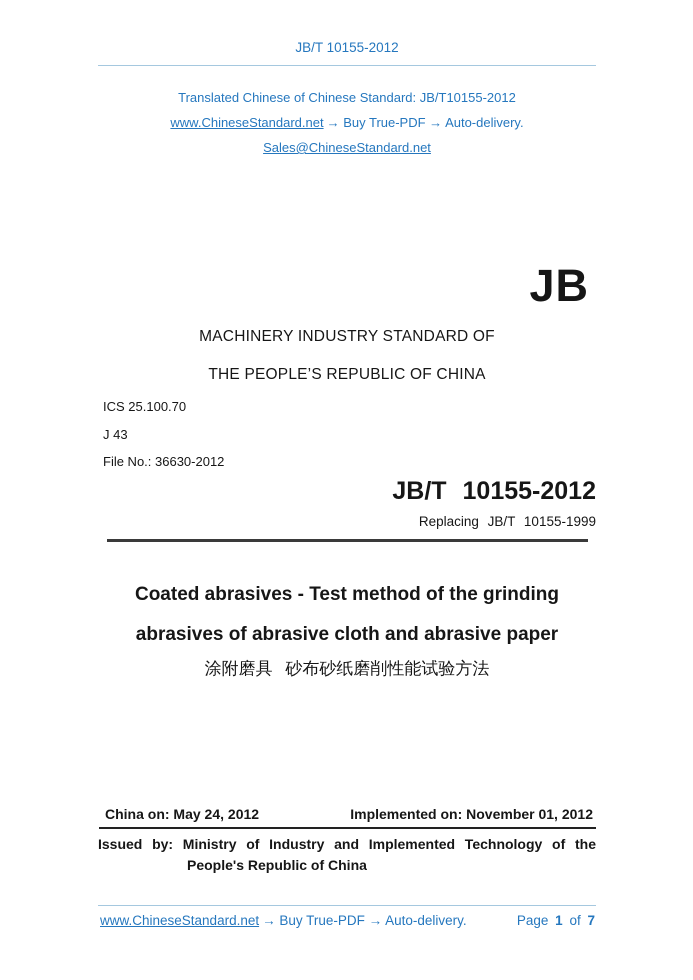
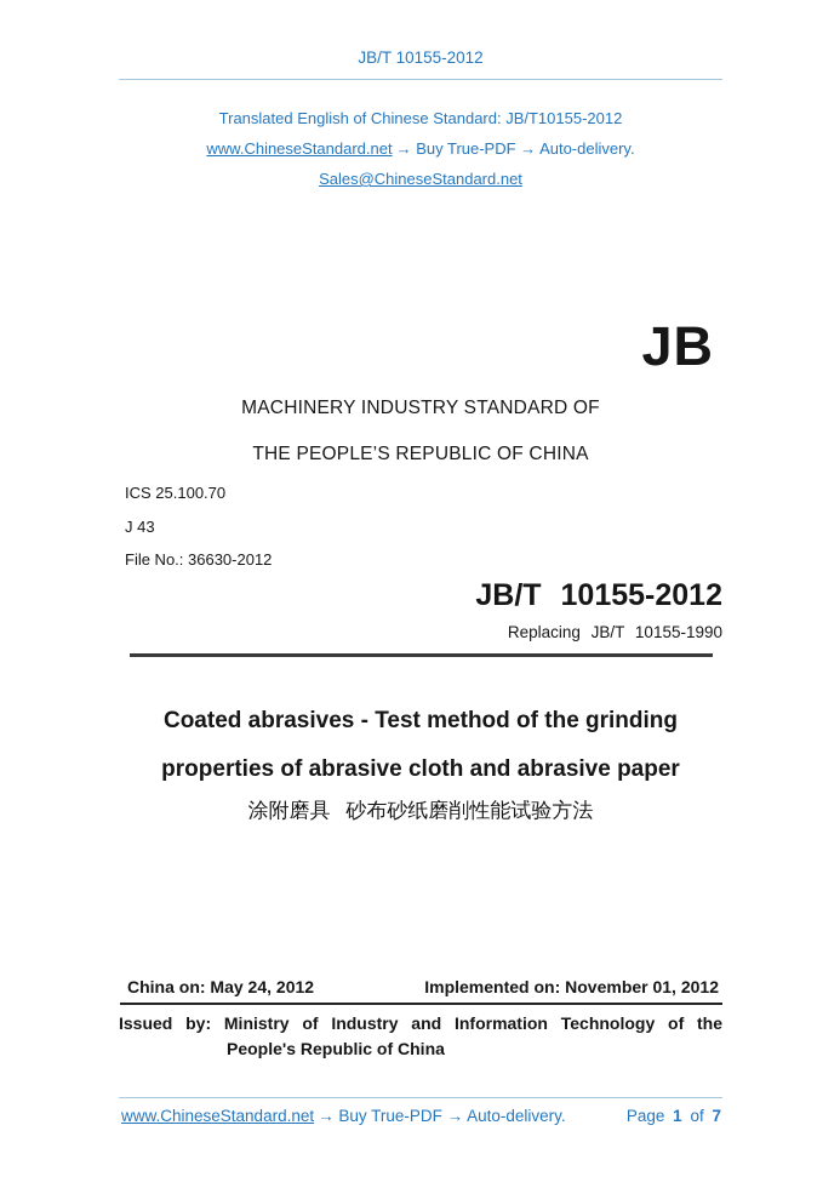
  JB/T 10155-2012
- Translated Chinese of Chinese Standard: JB/T10155-2012
+ Translated English of Chinese Standard: JB/T10155-2012
  www.ChineseStandard.net → Buy True-PDF → Auto-delivery.
  Sales@ChineseStandard.net
  JB
  MACHINERY INDUSTRY STANDARD OF
  THE PEOPLE’S REPUBLIC OF CHINA
  ICS 25.100.70
  J 43
  File No.: 36630-2012
  JB/T 10155-2012
- Replacing JB/T 10155-1999
+ Replacing JB/T 10155-1990
  Coated abrasives - Test method of the grinding
- abrasives of abrasive cloth and abrasive paper
+ properties of abrasive cloth and abrasive paper
  涂附磨具 砂布砂纸磨削性能试验方法
  China on: May 24, 2012
  Implemented on: November 01, 2012
- Issued by: Ministry of Industry and Implemented Technology of the
+ Issued by: Ministry of Industry and Information Technology of the
  People's Republic of China
  www.ChineseStandard.net → Buy True-PDF → Auto-delivery.
  Page 1 of 7
